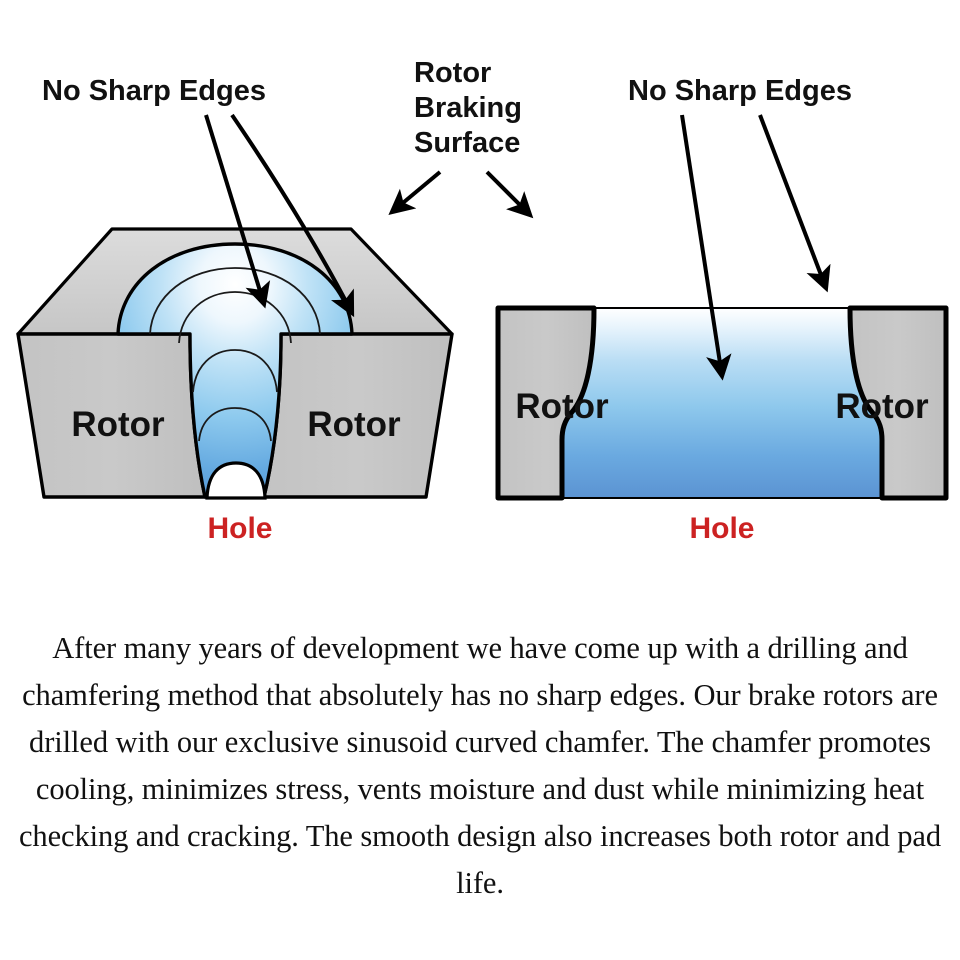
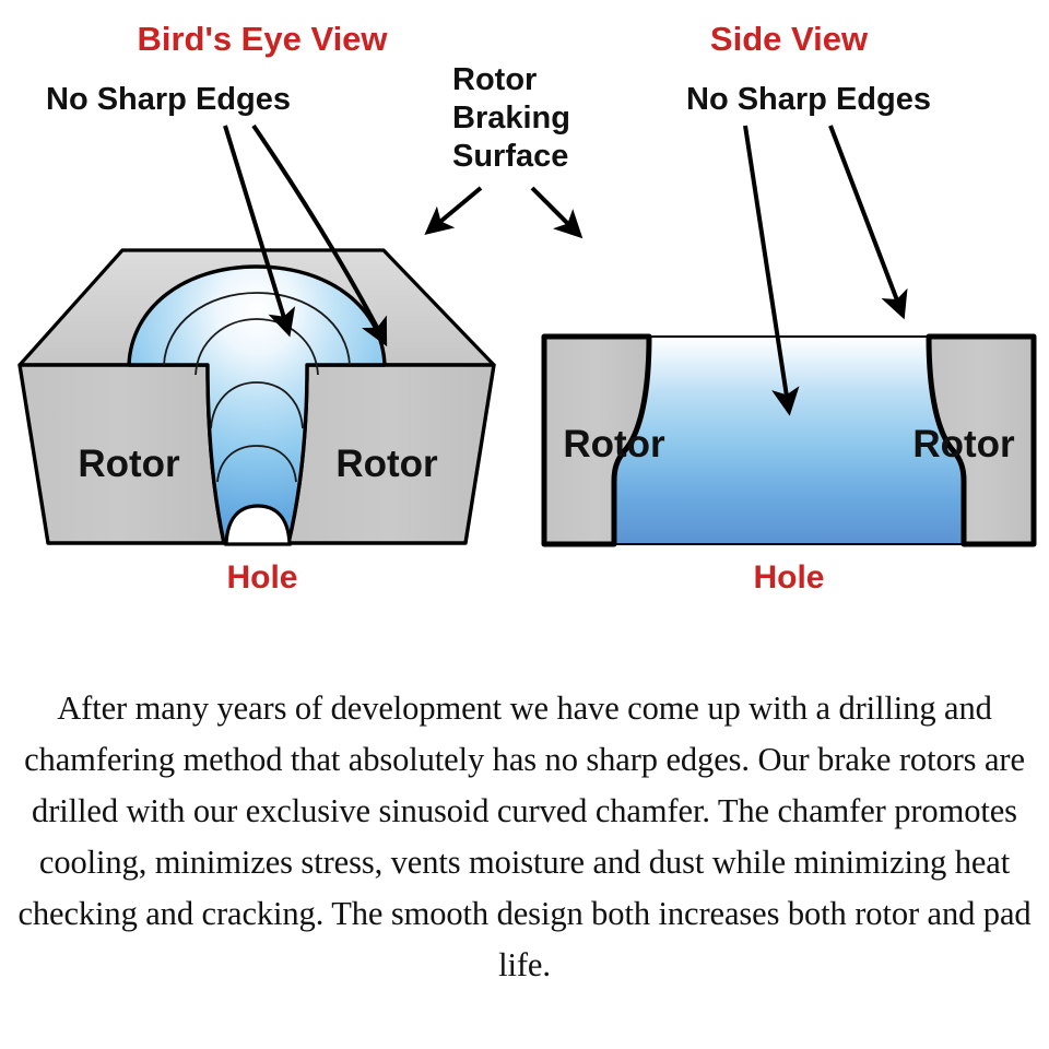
+ Bird's Eye View
+ Side View
  Rotor
  Rotor
  Hole
  No Sharp Edges
  Rotor
  Braking
  Surface
  Rotor
  Rotor
  Hole
  No Sharp Edges
- After many years of development we have come up with a drilling and chamfering method that absolutely has no sharp edges. Our brake rotors are drilled with our exclusive sinusoid curved chamfer. The chamfer promotes cooling, minimizes stress, vents moisture and dust while minimizing heat checking and cracking. The smooth design also increases both rotor and pad life.
+ After many years of development we have come up with a drilling and chamfering method that absolutely has no sharp edges. Our brake rotors are drilled with our exclusive sinusoid curved chamfer. The chamfer promotes cooling, minimizes stress, vents moisture and dust while minimizing heat checking and cracking. The smooth design both increases both rotor and pad life.
